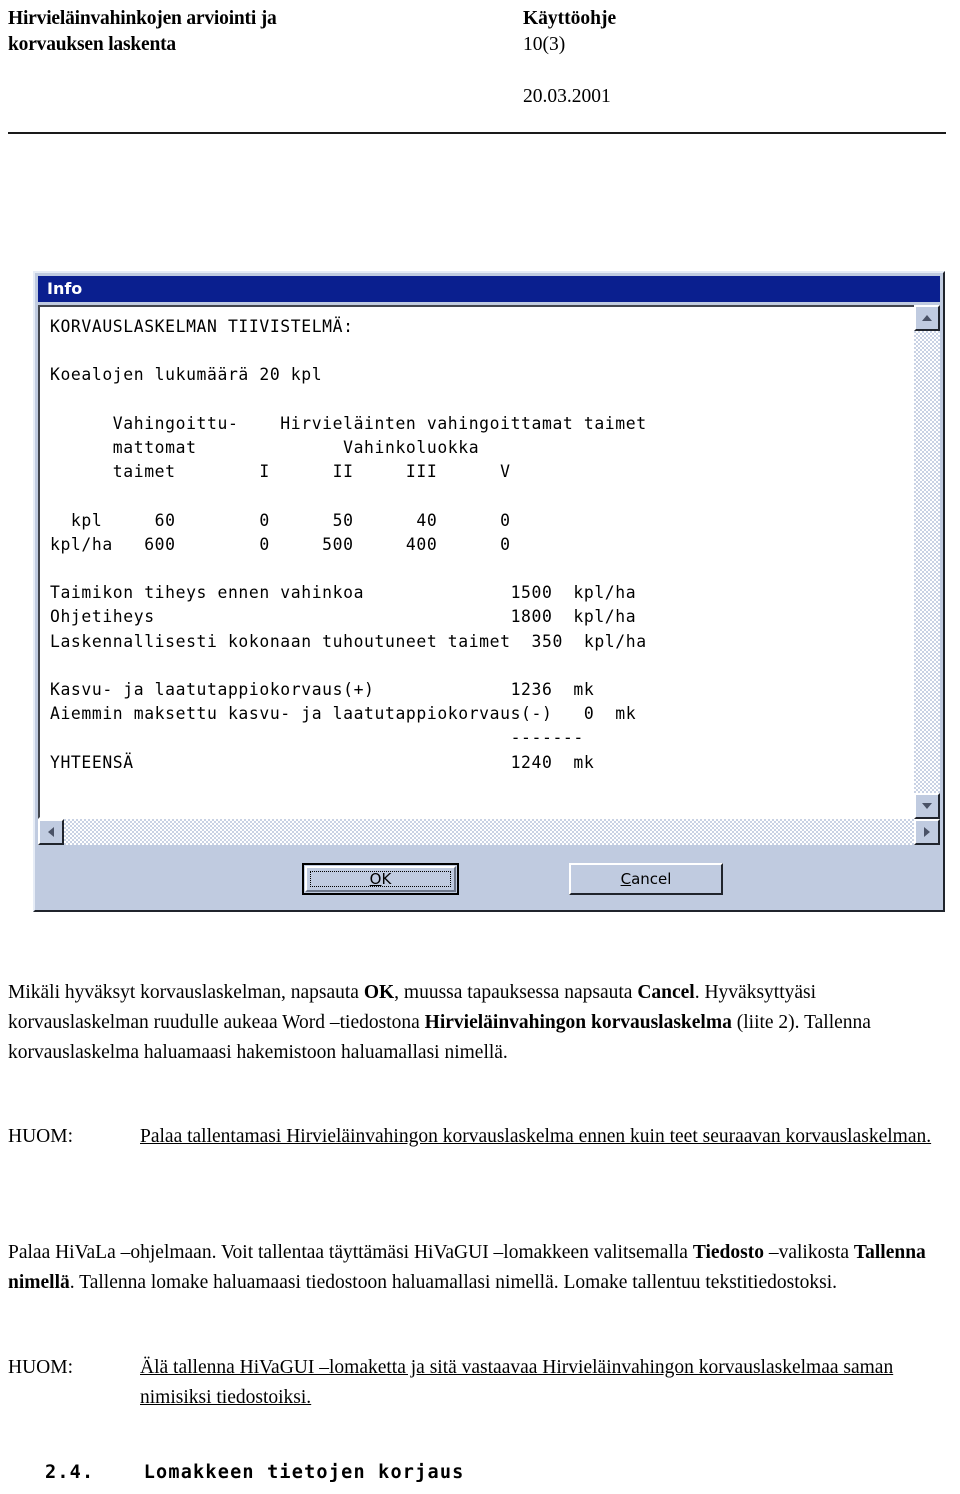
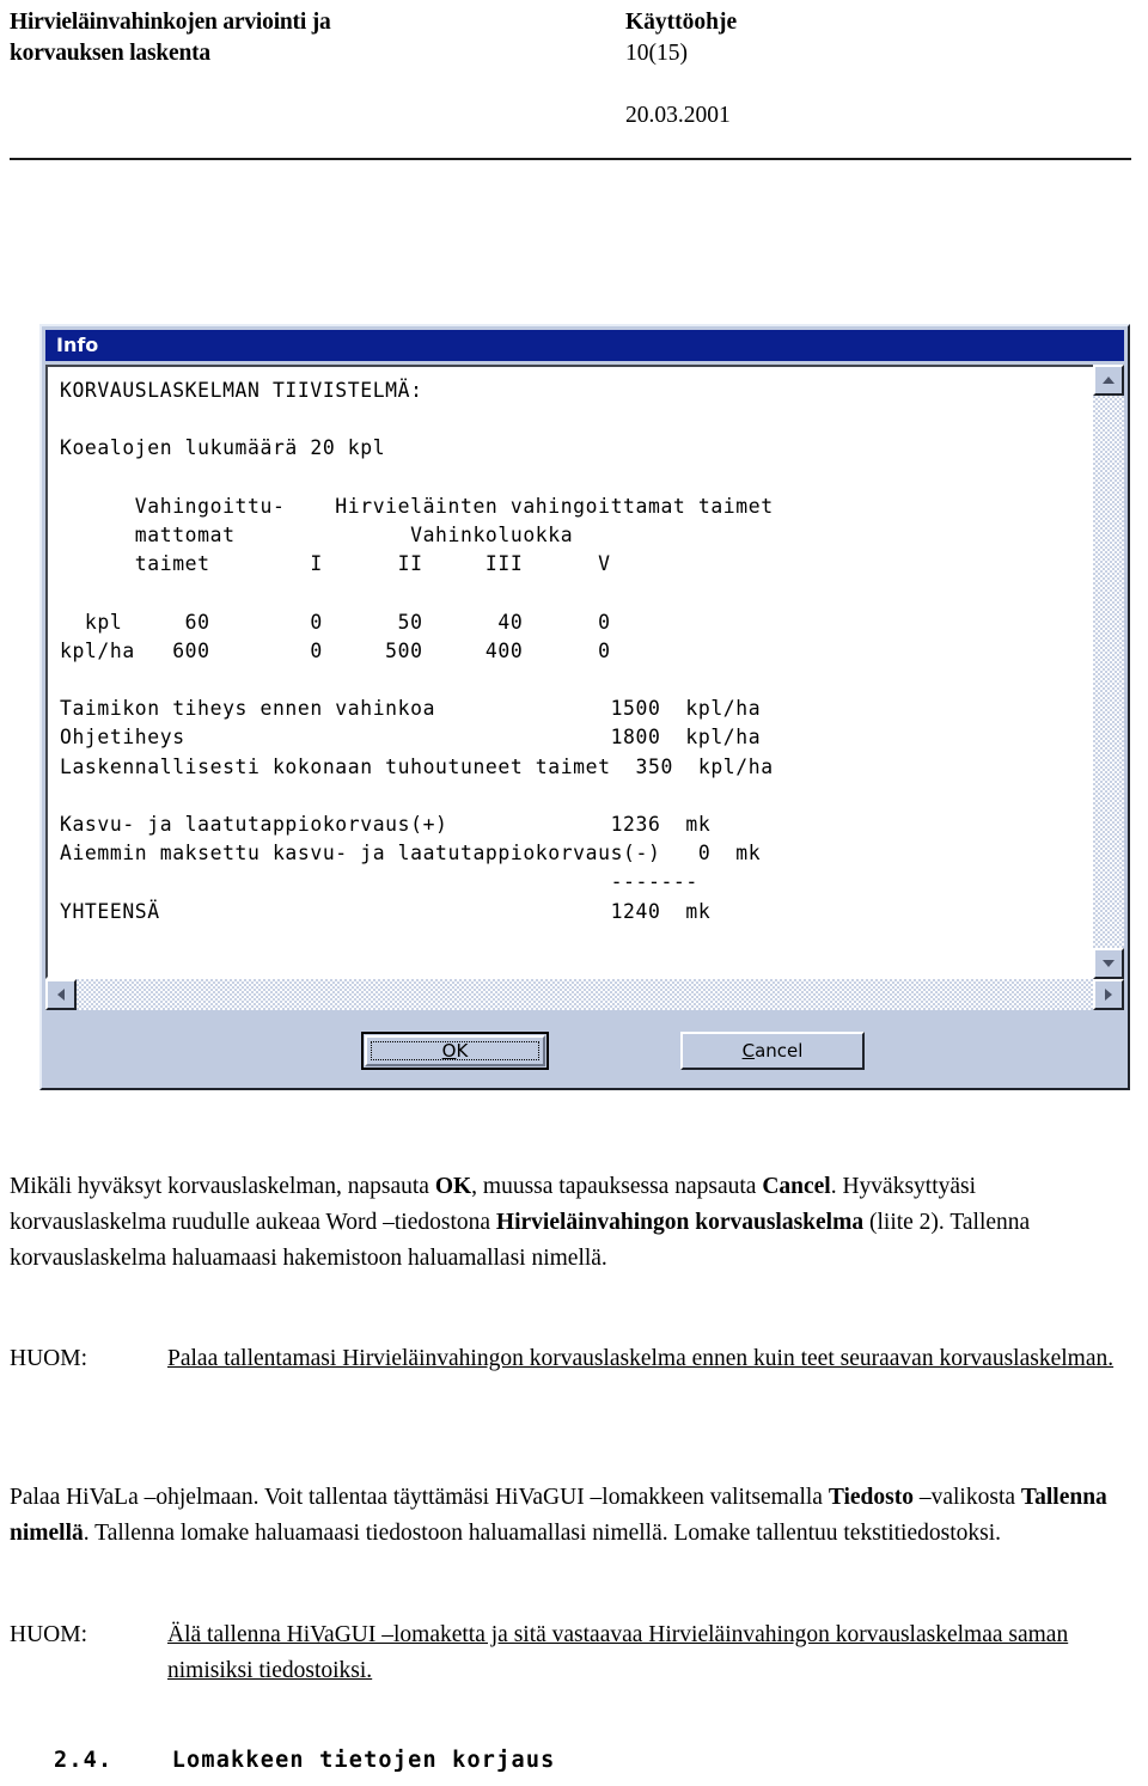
  Hirvieläinvahinkojen arviointi ja
  korvauksen laskenta
  Käyttöohje
- 10(3)
+ 10(15)
  20.03.2001
  Info
  KORVAUSLASKELMAN TIIVISTELMÄ:
  Koealojen lukumäärä 20 kpl
  Vahingoittu- Hirvieläinten vahingoittamat taimet
  mattomat Vahinkoluokka
  taimet I II III V
  kpl 60 0 50 40 0
  kpl/ha 600 0 500 400 0
  Taimikon tiheys ennen vahinkoa 1500 kpl/ha
  Ohjetiheys 1800 kpl/ha
  Laskennallisesti kokonaan tuhoutuneet taimet 350 kpl/ha
  Kasvu- ja laatutappiokorvaus(+) 1236 mk
  Aiemmin maksettu kasvu- ja laatutappiokorvaus(-) 0 mk
  -------
  YHTEENSÄ 1240 mk
  OK
  Cancel
- Mikäli hyväksyt korvauslaskelman, napsauta OK, muussa tapauksessa napsauta Cancel. Hyväksyttyäsi korvauslaskelman ruudulle aukeaa Word –tiedostona Hirvieläinvahingon korvauslaskelma (liite 2). Tallenna korvauslaskelma haluamaasi hakemistoon haluamallasi nimellä.
+ Mikäli hyväksyt korvauslaskelman, napsauta OK, muussa tapauksessa napsauta Cancel. Hyväksyttyäsi korvauslaskelma ruudulle aukeaa Word –tiedostona Hirvieläinvahingon korvauslaskelma (liite 2). Tallenna korvauslaskelma haluamaasi hakemistoon haluamallasi nimellä.
  HUOM:
  Palaa tallentamasi Hirvieläinvahingon korvauslaskelma ennen kuin teet seuraavan korvauslaskelman.
  Palaa HiVaLa –ohjelmaan. Voit tallentaa täyttämäsi HiVaGUI –lomakkeen valitsemalla Tiedosto –valikosta Tallenna nimellä. Tallenna lomake haluamaasi tiedostoon haluamallasi nimellä. Lomake tallentuu tekstitiedostoksi.
  HUOM:
  Älä tallenna HiVaGUI –lomaketta ja sitä vastaavaa Hirvieläinvahingon korvauslaskelmaa saman nimisiksi tiedostoiksi.
  2.4. Lomakkeen tietojen korjaus
